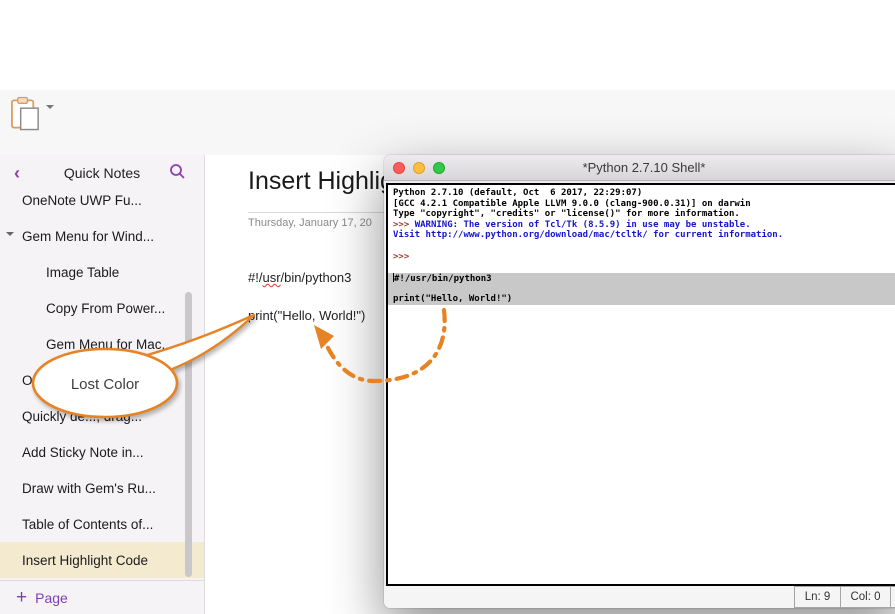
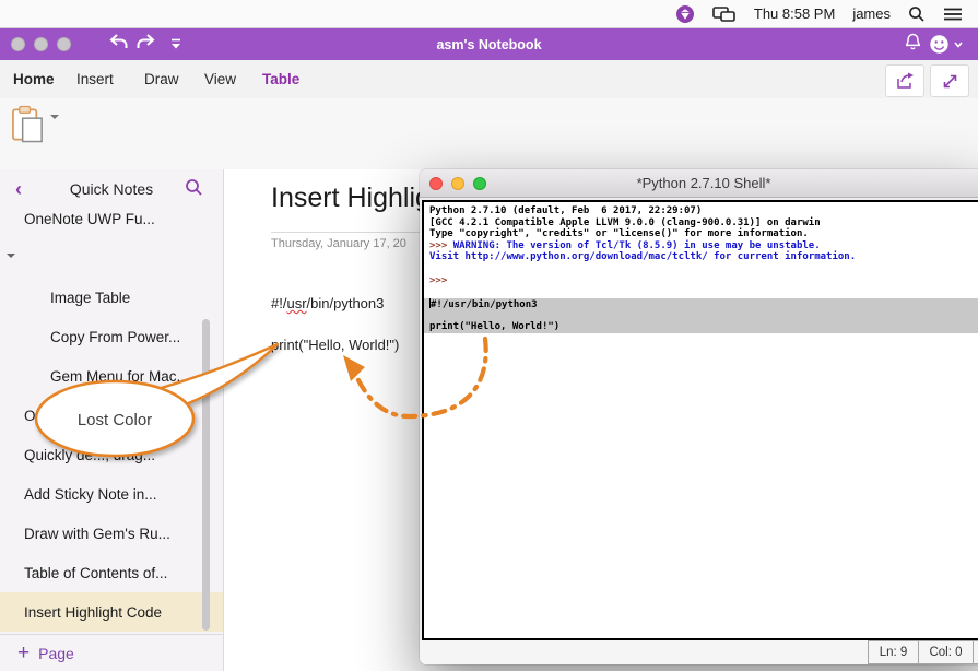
+ Thu 8:58 PM
+ james
+ asm's Notebook
+ Home
+ Insert
+ Draw
+ View
+ Table
  ‹
  Quick Notes
  OneNote UWP Fu...
- Gem Menu for Wind...
  Image Table
  Copy From Power...
  Gem Menu for Mac...
  O
  Add Sticky Note in...
  Draw with Gem's Ru...
  Table of Contents of...
  Insert Highlight Code
  +
  Page
  Thursday, January 17, 20
  #!/usr/bin/python3
  rint("Hello, World!")
  *Python 2.7.10 Shell*
- Python 2.7.10 (default, Oct 6 2017, 22:29:07)
+ Python 2.7.10 (default, Feb 6 2017, 22:29:07)
  [GCC 4.2.1 Compatible Apple LLVM 9.0.0 (clang-900.0.31)] on darwin
  Type "copyright", "credits" or "license()" for more information.
  >>> WARNING: The version of Tcl/Tk (8.5.9) in use may be unstable.
  Visit http://www.python.org/download/mac/tcltk/ for current information.
  >>>
  #!/usr/bin/python3
  print("Hello, World!")
  Ln: 9
  Col: 0
  Lost Color
